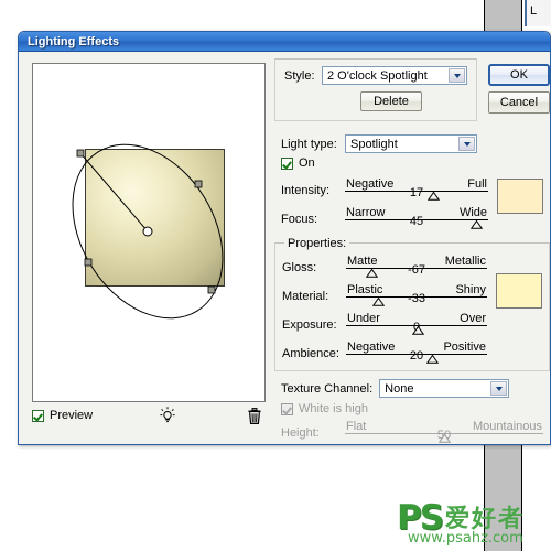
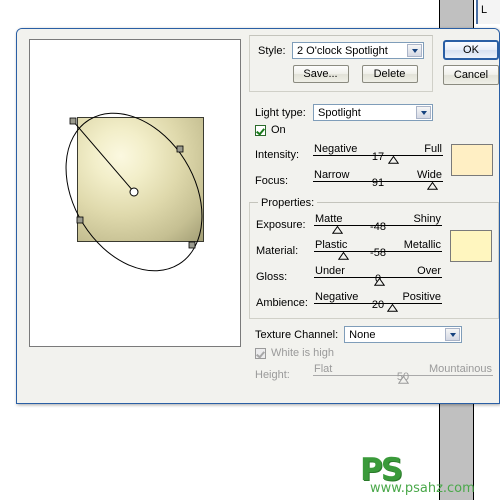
  L
  PS
- 爱好者
  www.psahz.com
- Lighting Effects
- Preview
  Style:
  2 O'clock Spotlight
+ Save...
  Delete
  OK
  Cancel
  Light type:
  Spotlight
  On
  Intensity:
  Negative
  17
  Full
  Focus:
  Narrow
- 45
+ 91
  Wide
  Properties:
- Gloss:
+ Exposure:
  Matte
- -67
+ -48
- Metallic
+ Shiny
  Material:
  Plastic
- -33
+ -58
- Shiny
+ Metallic
- Exposure:
+ Gloss:
  Under
  0
  Over
  Ambience:
  Negative
  20
  Positive
  Texture Channel:
  None
  White is high
  Height:
  Flat
  50
  Mountainous
